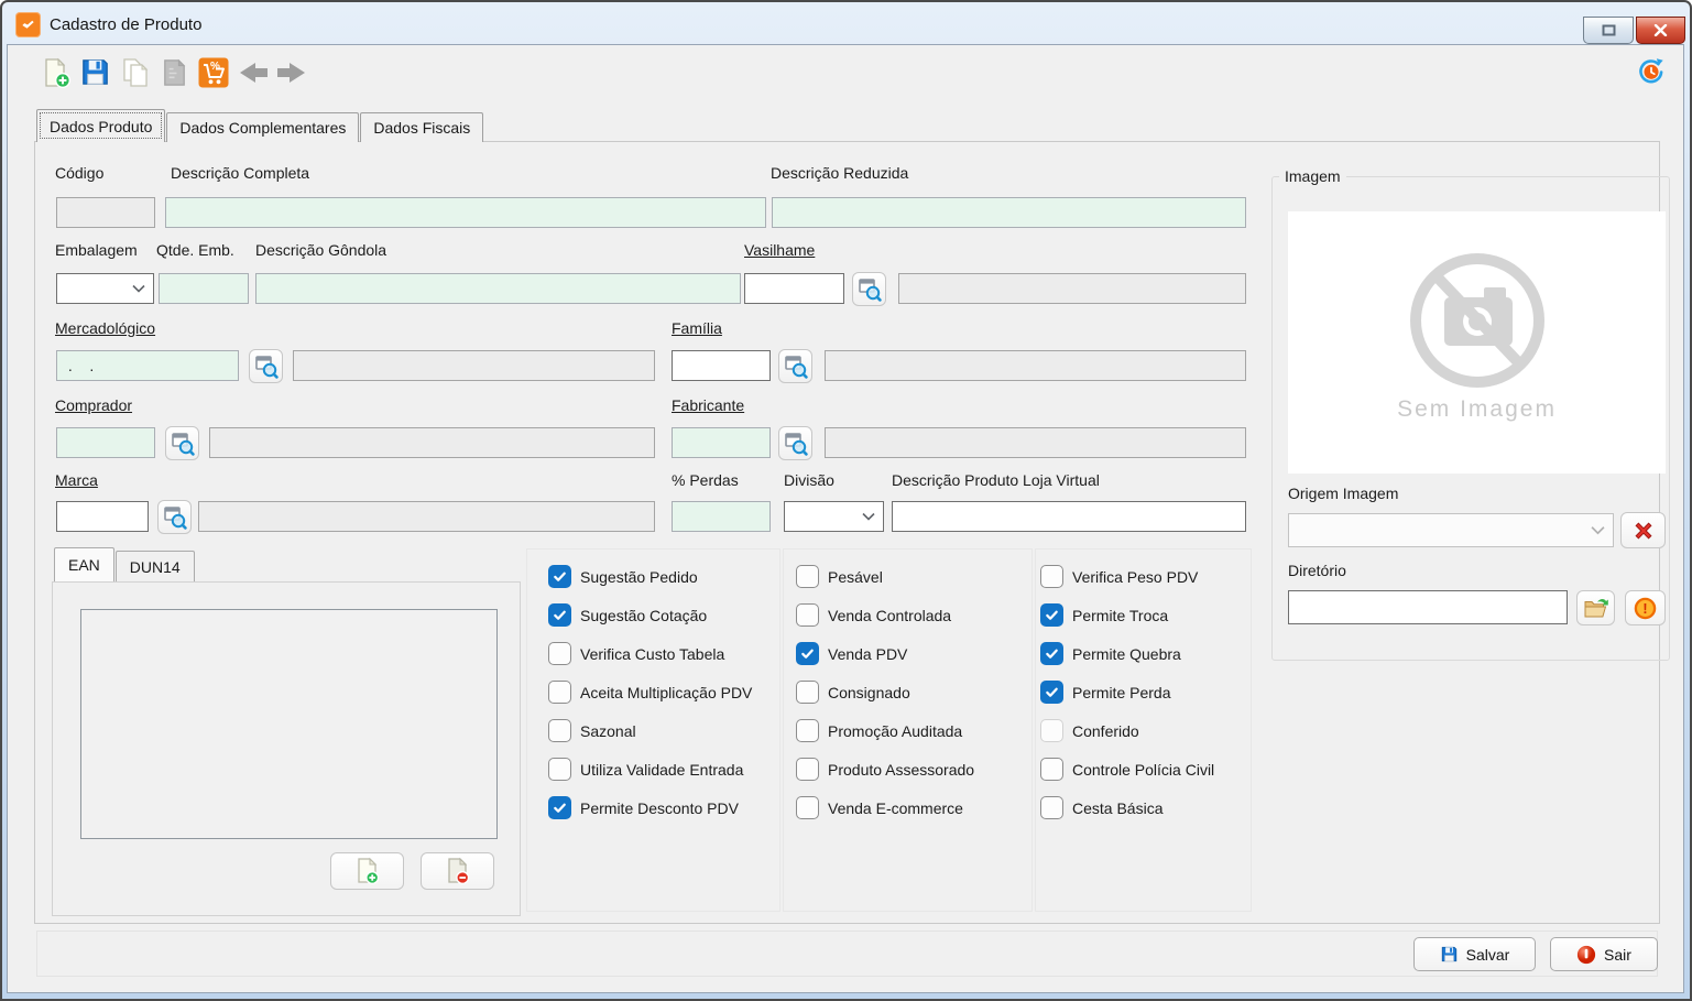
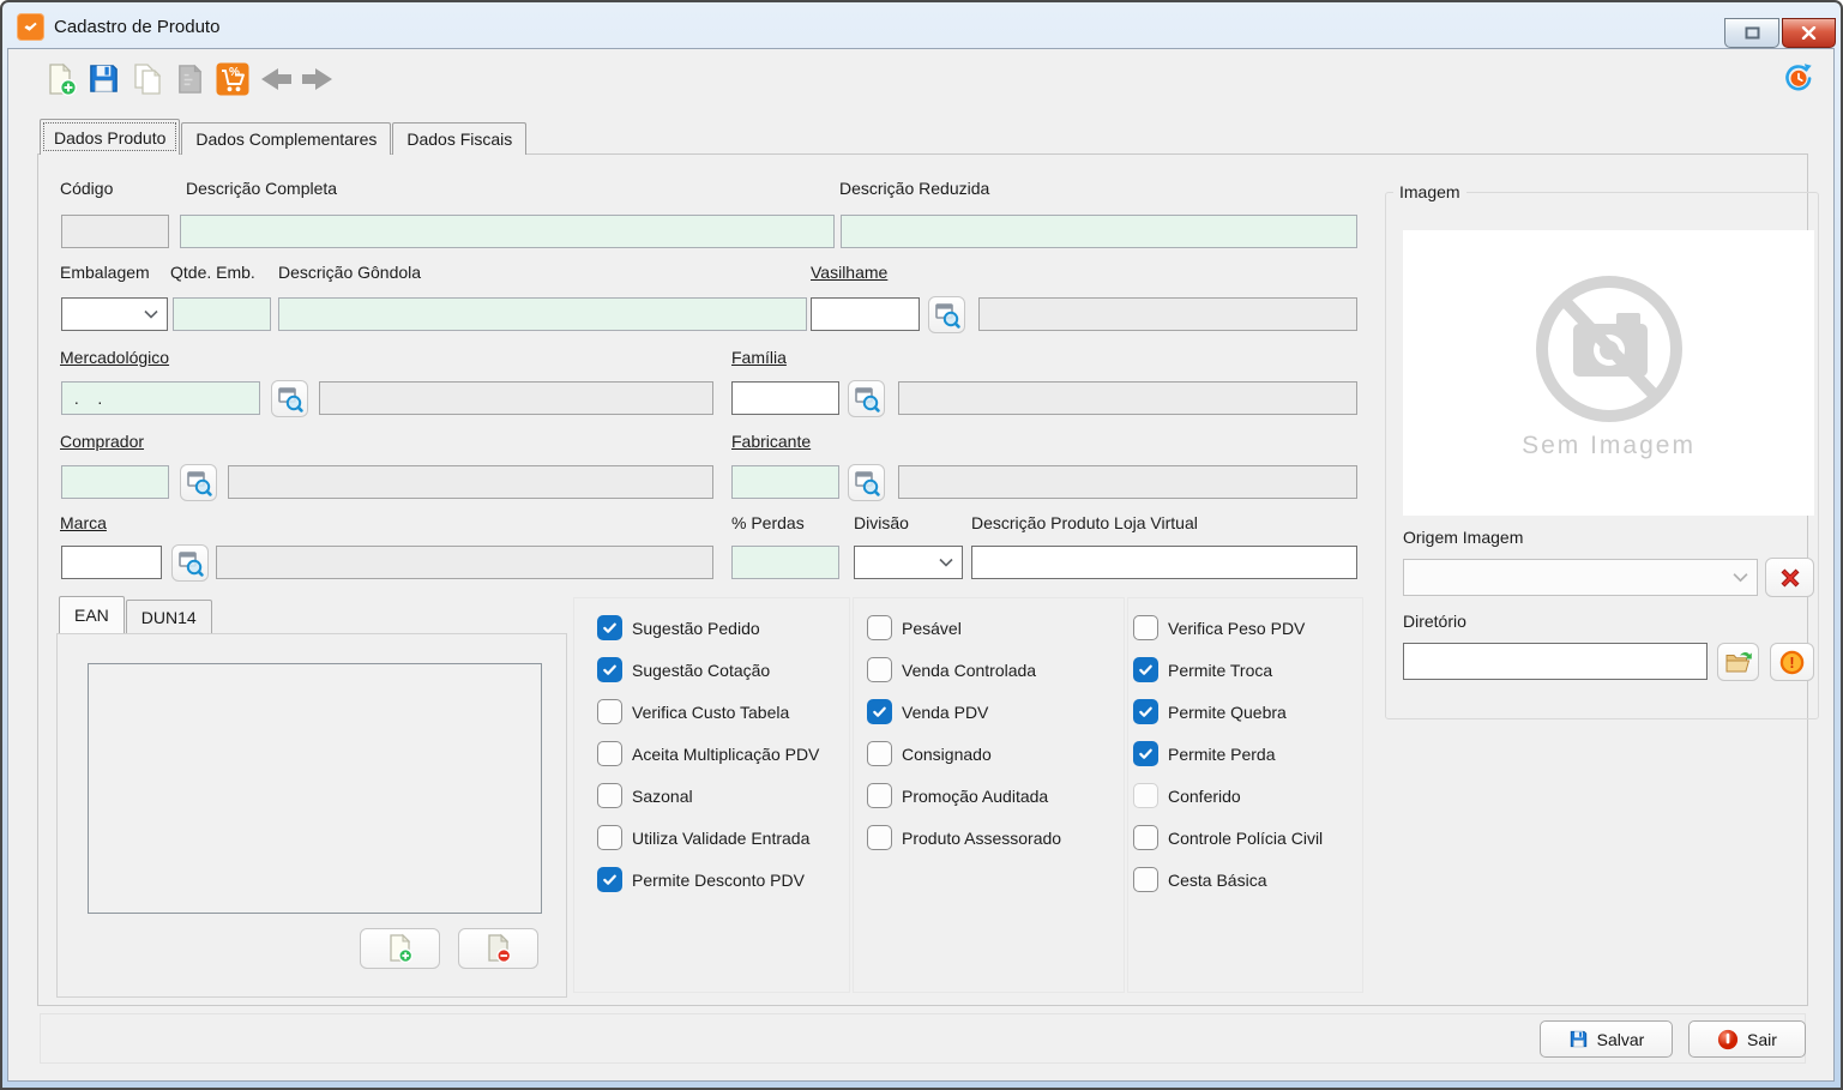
  Cadastro de Produto
  %
  Dados Produto
  Dados Complementares
  Dados Fiscais
  Código
  Descrição Completa
  Descrição Reduzida
  Embalagem
  Qtde. Emb.
  Descrição Gôndola
  Vasilhame
  Mercadológico
  . .
  Família
  Comprador
  Fabricante
  Marca
  % Perdas
  Divisão
  Descrição Produto Loja Virtual
  EAN
  DUN14
  Sugestão Pedido
  Sugestão Cotação
  Verifica Custo Tabela
  Aceita Multiplicação PDV
  Sazonal
  Utiliza Validade Entrada
  Permite Desconto PDV
  Pesável
  Venda Controlada
  Venda PDV
  Consignado
  Promoção Auditada
  Produto Assessorado
- Venda E-commerce
  Verifica Peso PDV
  Permite Troca
  Permite Quebra
  Permite Perda
  Conferido
  Controle Polícia Civil
  Cesta Básica
  Imagem
  Sem Imagem
  Origem Imagem
  Diretório
  !
  Salvar
  Sair
